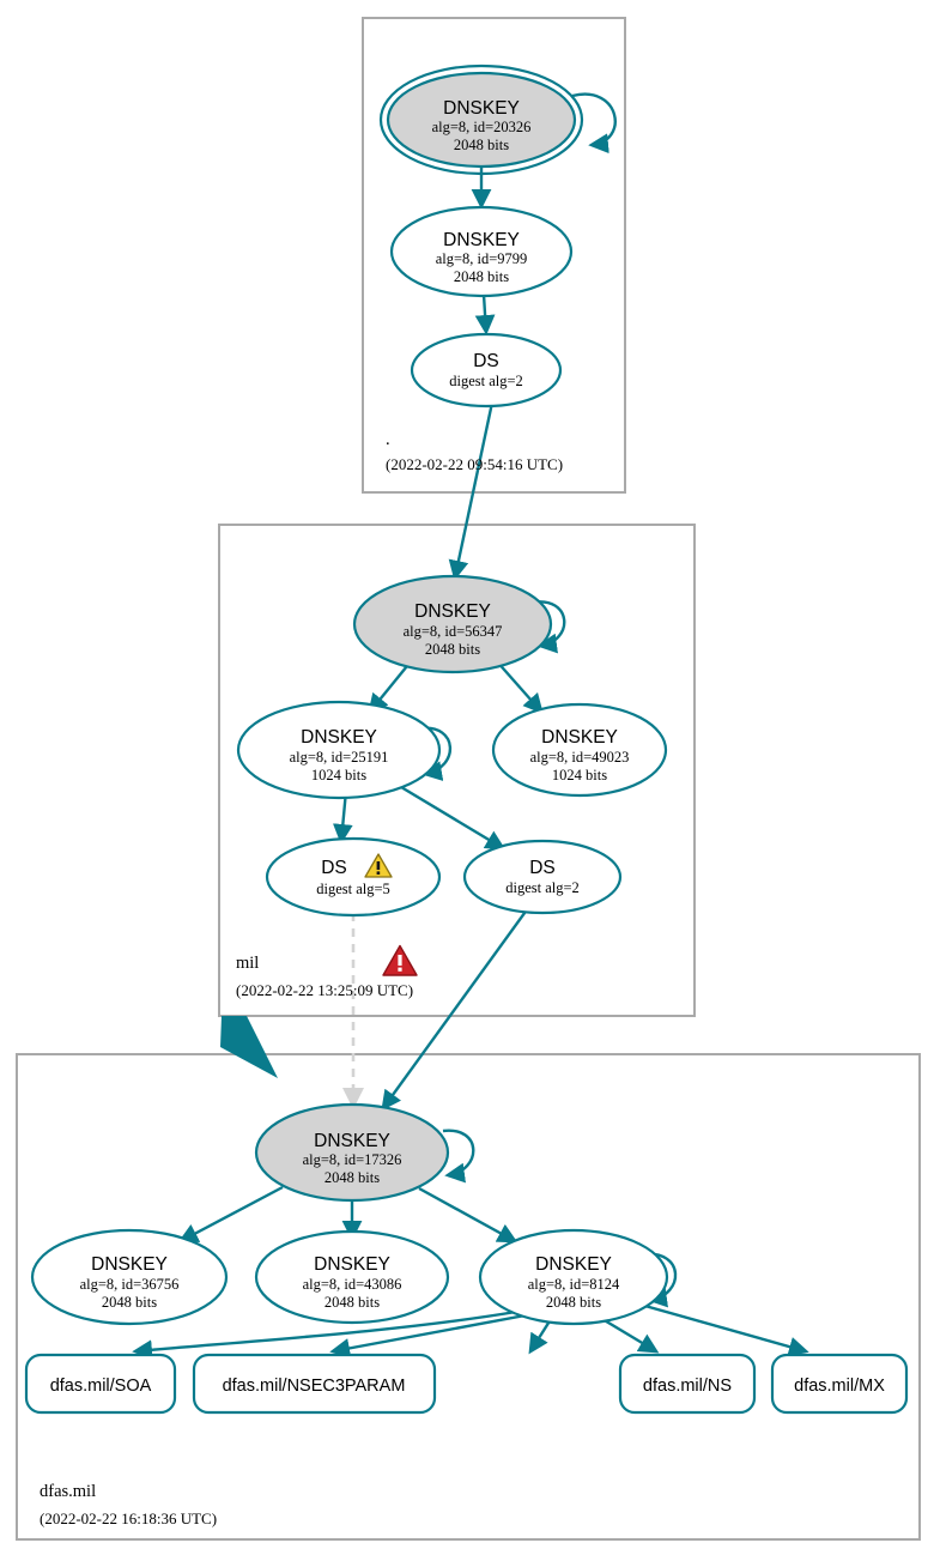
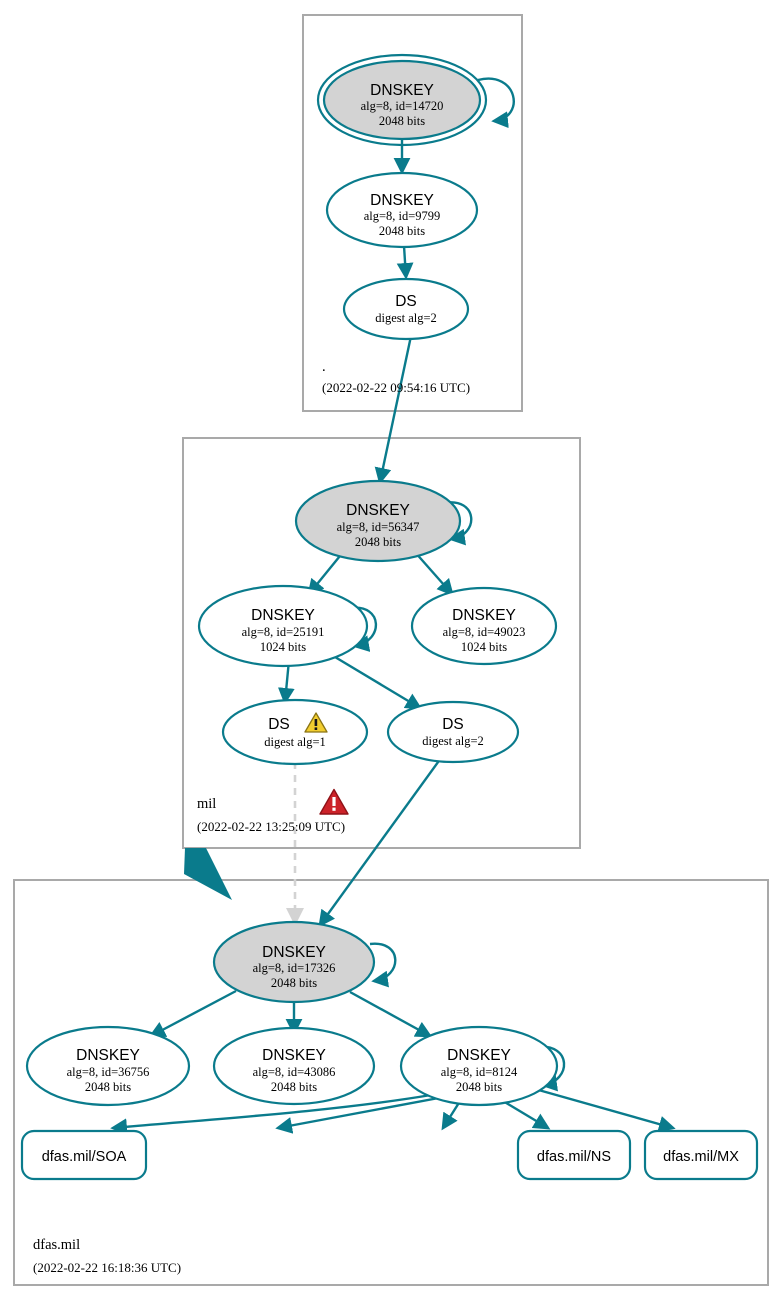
  DNSKEY
- alg=8, id=20326
+ alg=8, id=14720
  2048 bits
  DNSKEY
  alg=8, id=9799
  2048 bits
  DS
  digest alg=2
  .
  (2022-02-22 09:54:16 UTC)
  DNSKEY
  alg=8, id=56347
  2048 bits
  DNSKEY
  alg=8, id=25191
  1024 bits
  DNSKEY
  alg=8, id=49023
  1024 bits
  DS
- digest alg=5
+ digest alg=1
  DS
  digest alg=2
  mil
  (2022-02-22 13:25:09 UTC)
  DNSKEY
  alg=8, id=17326
  2048 bits
  DNSKEY
  alg=8, id=36756
  2048 bits
  DNSKEY
  alg=8, id=43086
  2048 bits
  DNSKEY
  alg=8, id=8124
  2048 bits
  dfas.mil/SOA
- dfas.mil/NSEC3PARAM
  dfas.mil/NS
  dfas.mil/MX
  dfas.mil
  (2022-02-22 16:18:36 UTC)
